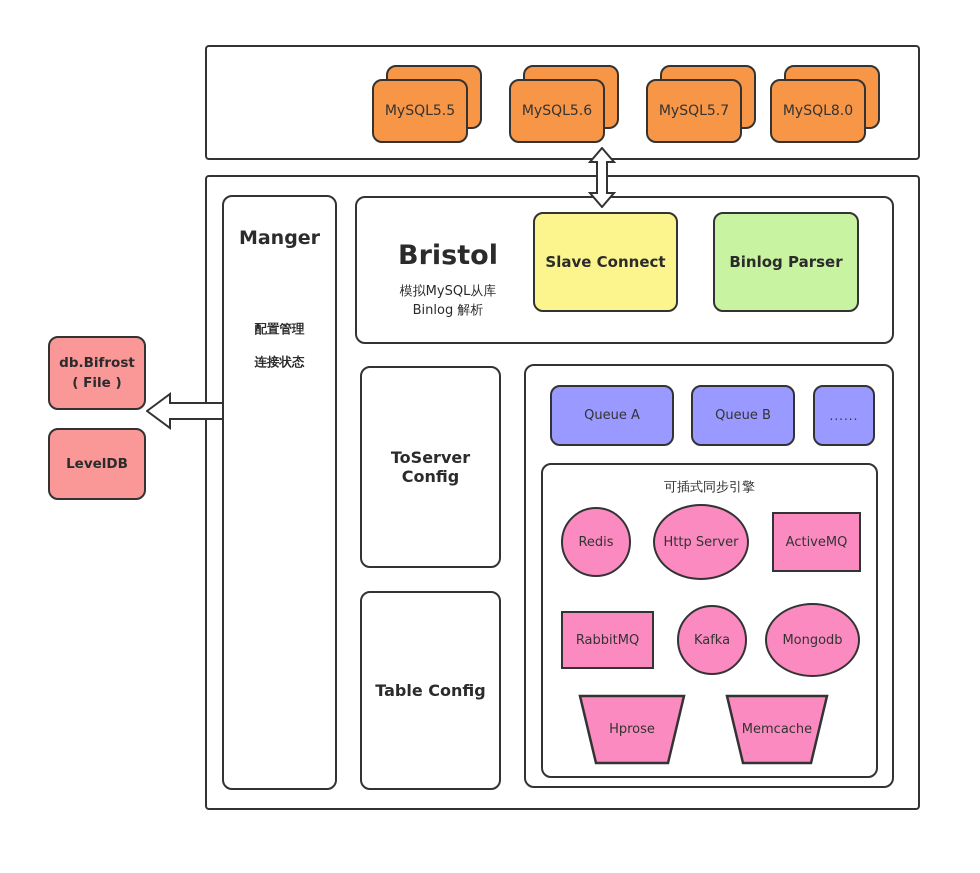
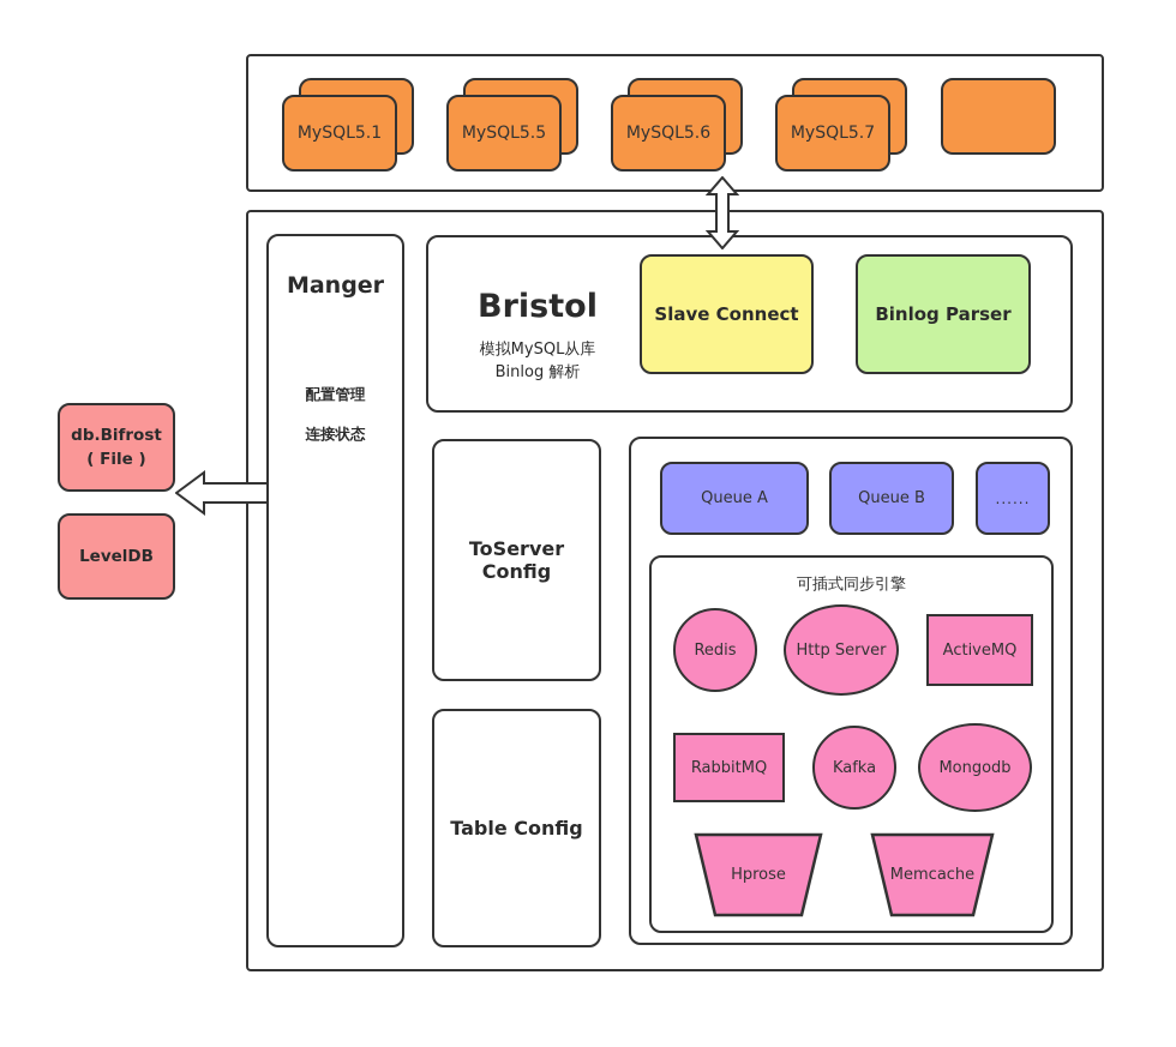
+ MySQL5.1
  MySQL5.5
  MySQL5.6
  MySQL5.7
- MySQL8.0
  Manger
  配置管理
  连接状态
  Bristol
  模拟MySQL从库
  Binlog 解析
  Slave Connect
  Binlog Parser
  ToServer Config
  Table Config
  Queue A
  Queue B
  ......
  可插式同步引擎
  Redis
  Http Server
  ActiveMQ
  RabbitMQ
  Kafka
  Mongodb
  Hprose
  Memcache
  db.Bifrost
  ( File )
  LevelDB
